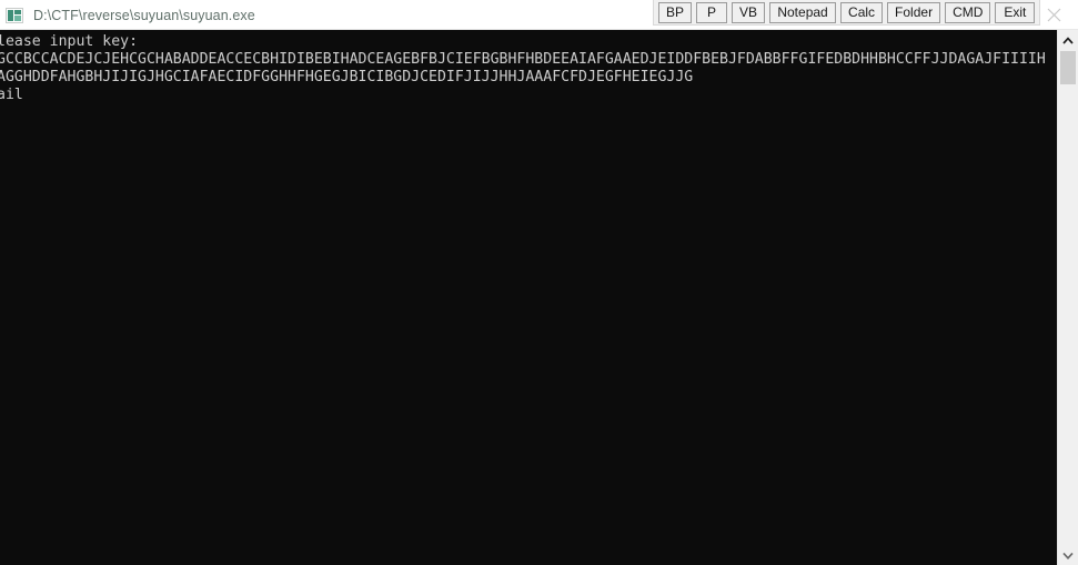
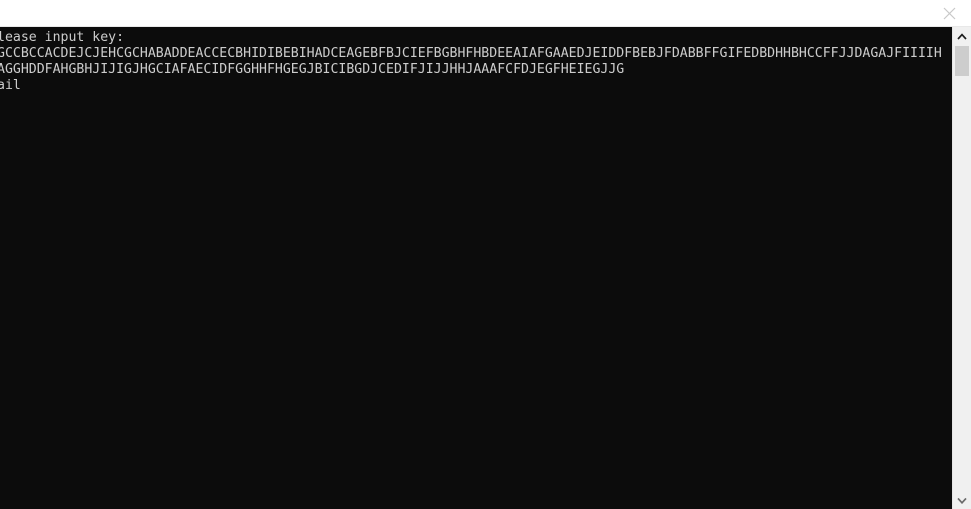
- D:\CTF\reverse\suyuan\suyuan.exe
- BP
- P
- VB
- Notepad
- Calc
- Folder
- CMD
- Exit
  lease input key:
  GCCBCCACDEJCJEHCGCHABADDEACCECBHIDIBEBIHADCEAGEBFBJCIEFBGBHFHBDEEAIAFGAAEDJEIDDFBEBJFDABBFFGIFEDBDHHBHCCFFJJDAGAJFIIIIH
  AGGHDDFAHGBHJIJIGJHGCIAFAECIDFGGHHFHGEGJBICIBGDJCEDIFJIJJHHJAAAFCFDJEGFHEIEGJJG
  ail
